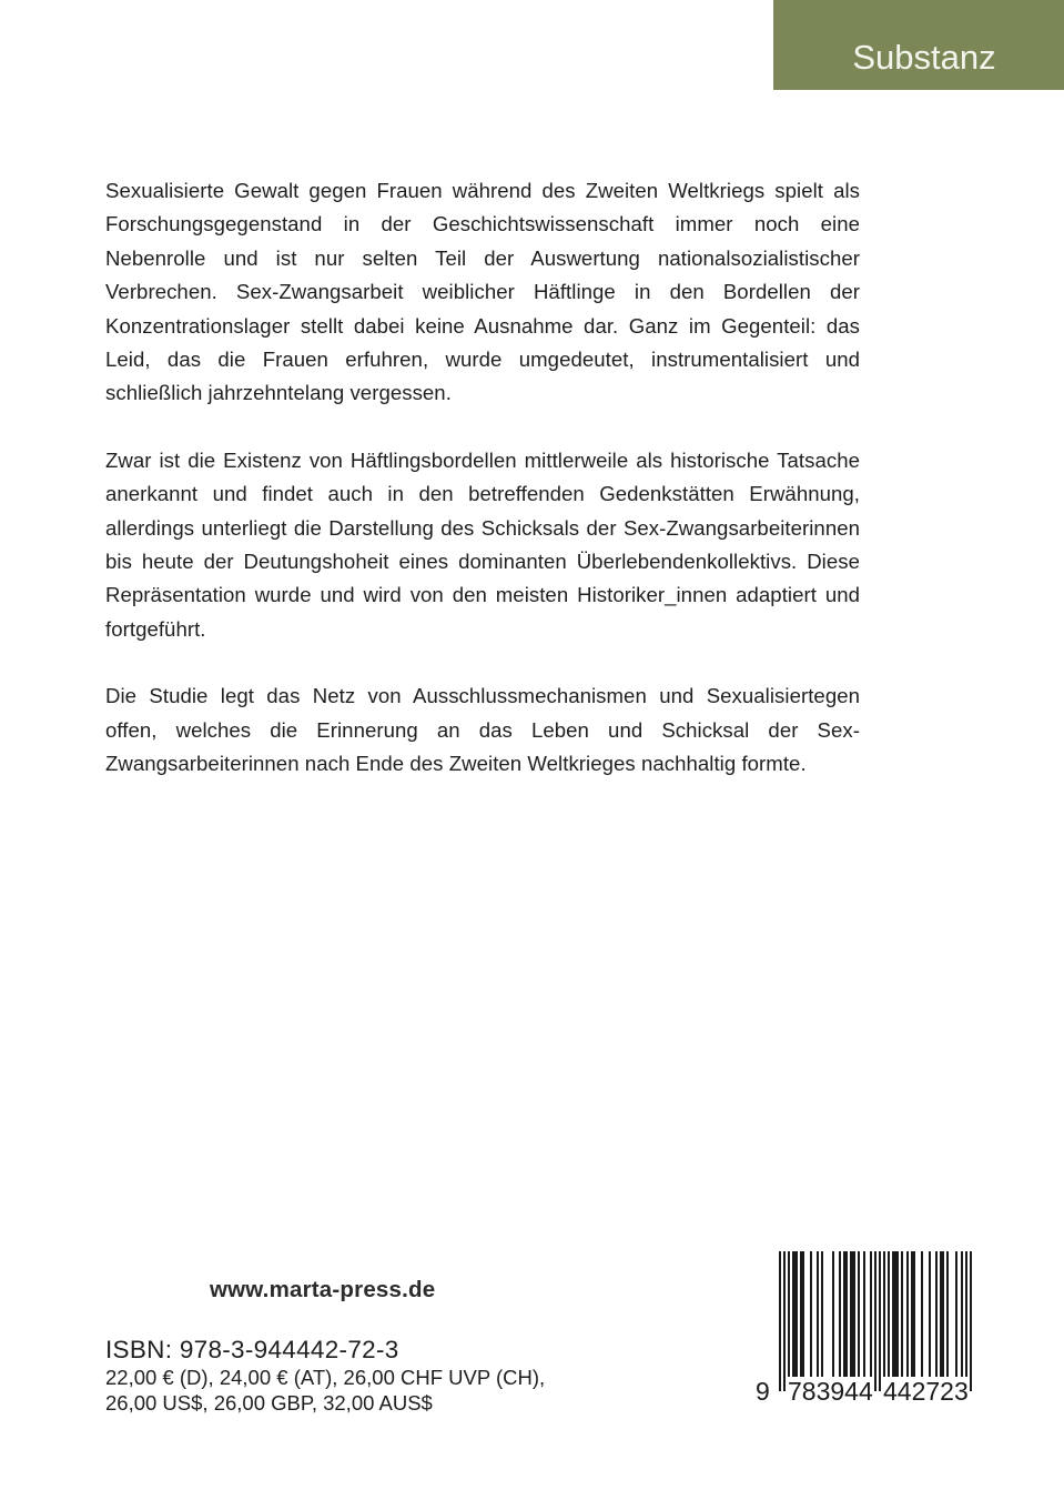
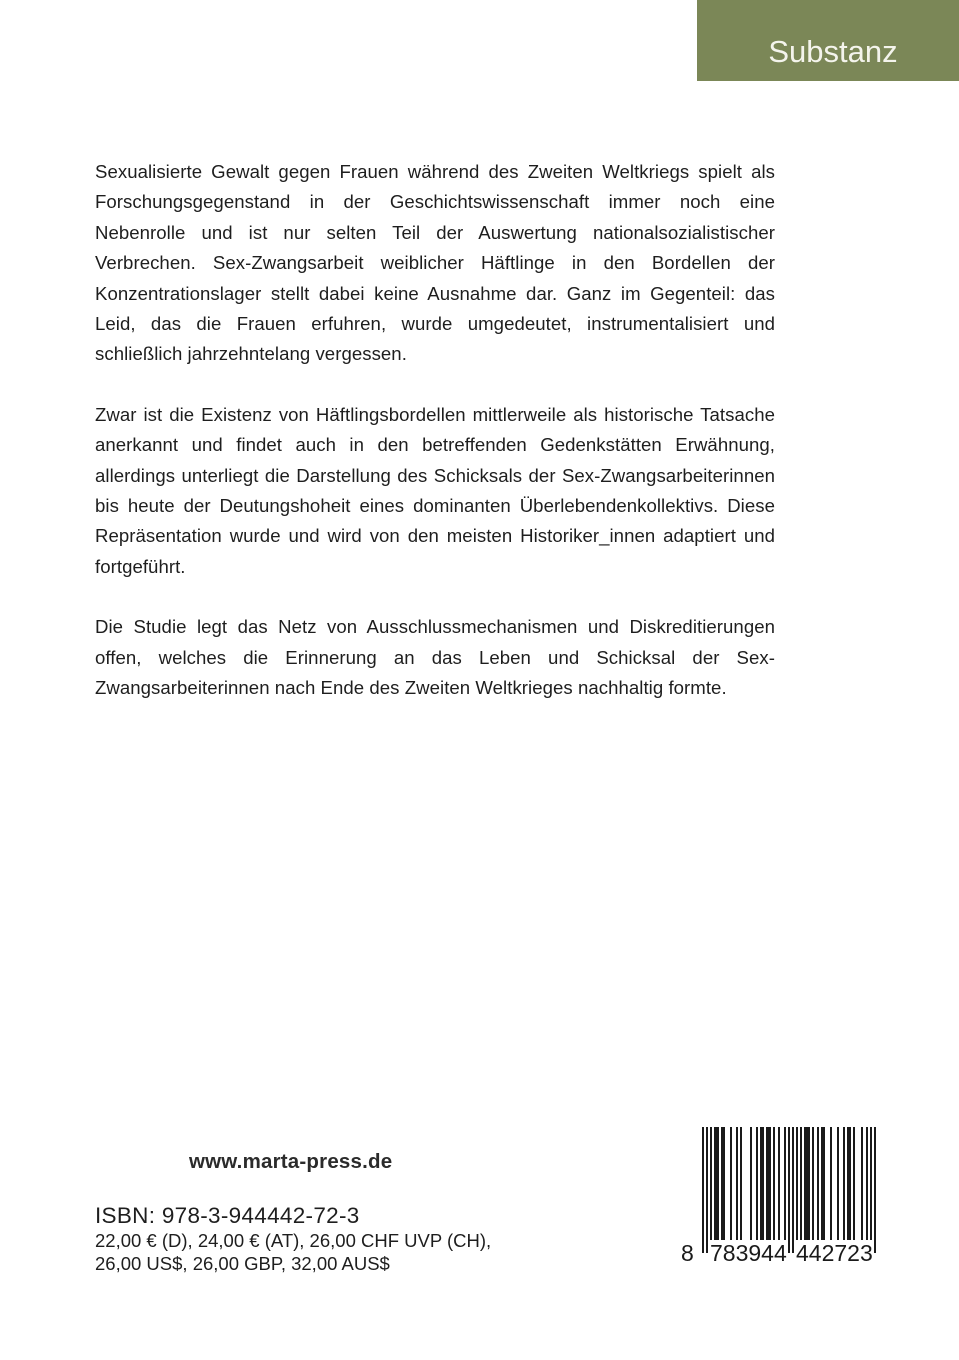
  Substanz
  Sexualisierte Gewalt gegen Frauen während des Zweiten Weltkriegs spielt als Forschungsgegenstand in der Geschichtswissenschaft immer noch eine Nebenrolle und ist nur selten Teil der Auswertung nationalsozialistischer Verbrechen. Sex-Zwangsarbeit weiblicher Häftlinge in den Bordellen der Konzentrationslager stellt dabei keine Ausnahme dar. Ganz im Gegenteil: das Leid, das die Frauen erfuhren, wurde umgedeutet, instrumentalisiert und schließlich jahrzehntelang vergessen.
  Zwar ist die Existenz von Häftlingsbordellen mittlerweile als historische Tatsache anerkannt und findet auch in den betreffenden Gedenkstätten Erwähnung, allerdings unterliegt die Darstellung des Schicksals der Sex-Zwangsarbeiterinnen bis heute der Deutungshoheit eines dominanten Überlebendenkollektivs. Diese Repräsentation wurde und wird von den meisten Historiker_innen adaptiert und fortgeführt.
- Die Studie legt das Netz von Ausschlussmechanismen und Sexualisierte­gen offen, welches die Erinnerung an das Leben und Schicksal der Sex-Zwangsarbeiterinnen nach Ende des Zweiten Weltkrieges nachhaltig formte.
+ Die Studie legt das Netz von Ausschlussmechanismen und Diskreditierun­gen offen, welches die Erinnerung an das Leben und Schicksal der Sex-Zwangsarbeiterinnen nach Ende des Zweiten Weltkrieges nachhaltig formte.
  www.marta-press.de
  ISBN: 978-3-944442-72-3
  22,00 € (D), 24,00 € (AT), 26,00 CHF UVP (CH),
  26,00 US$, 26,00 GBP, 32,00 AUS$
- 9
+ 8
  783944
  442723
